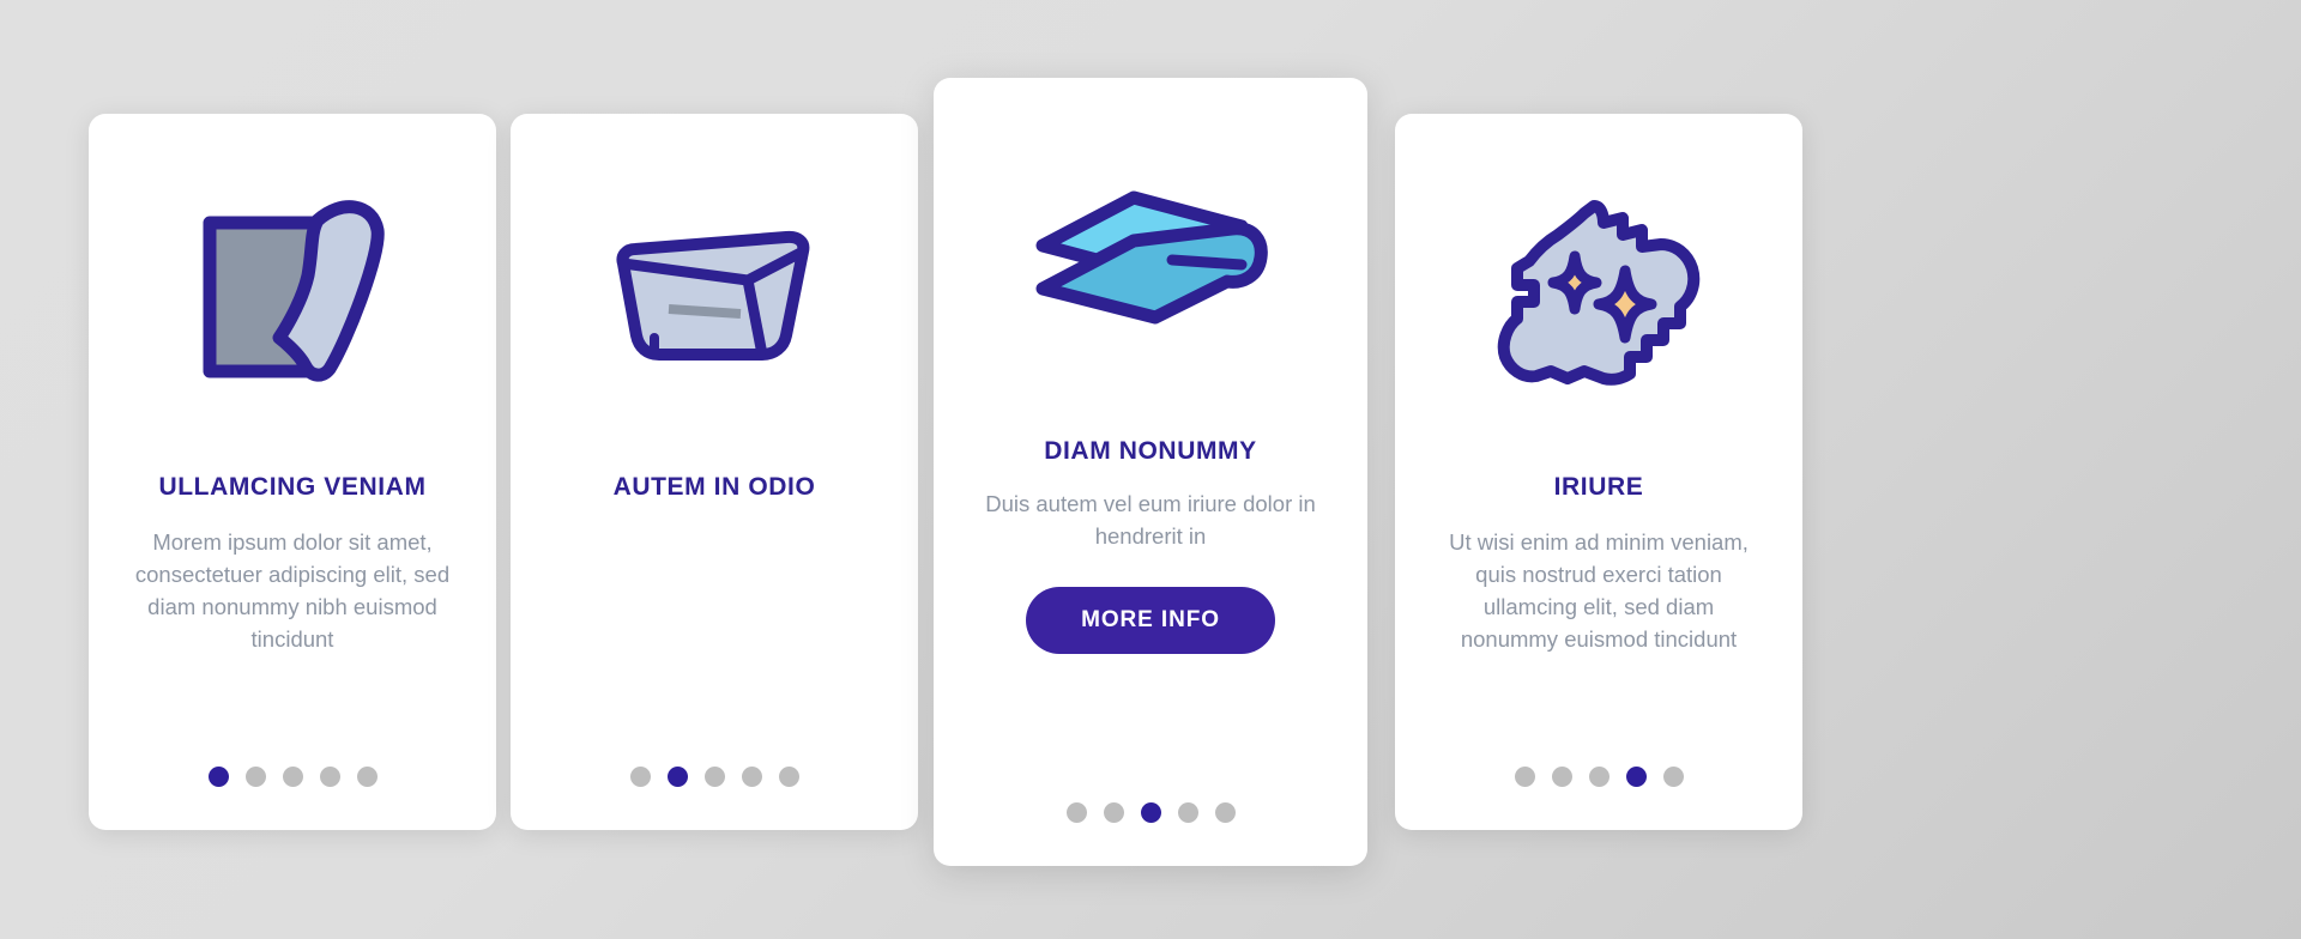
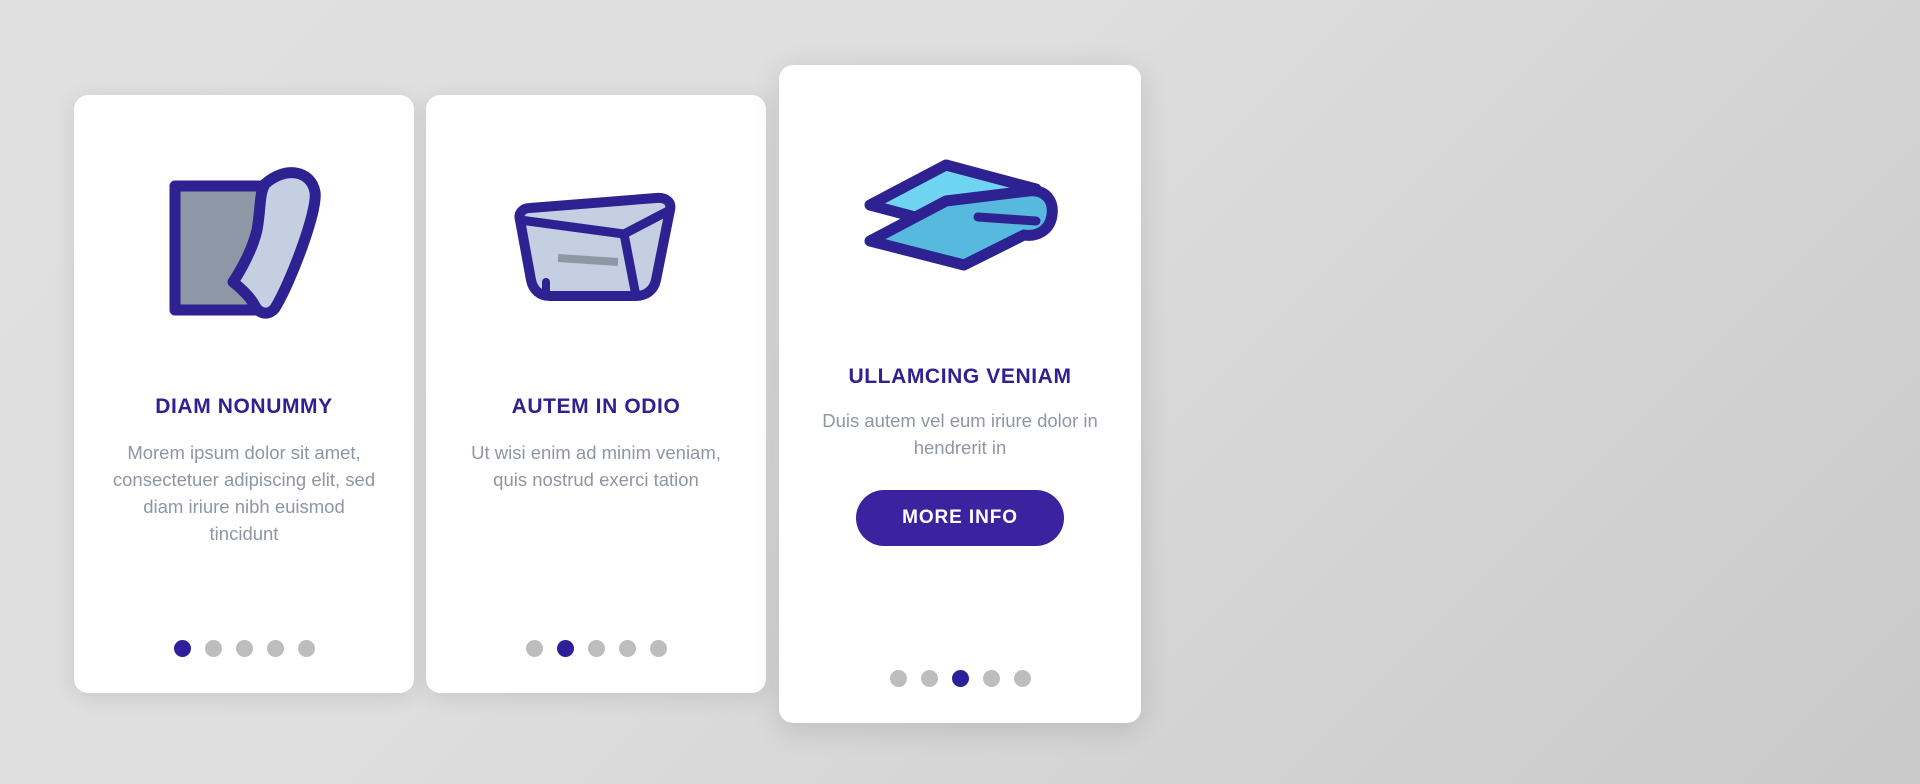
- ULLAMCING VENIAM
+ DIAM NONUMMY
- Morem ipsum dolor sit amet, consectetuer adipiscing elit, sed diam nonummy nibh euismod tincidunt
+ Morem ipsum dolor sit amet, consectetuer adipiscing elit, sed diam iriure nibh euismod tincidunt
  AUTEM IN ODIO
+ Ut wisi enim ad minim veniam, quis nostrud exerci tation
- DIAM NONUMMY
+ ULLAMCING VENIAM
  Duis autem vel eum iriure dolor in hendrerit in
  MORE INFO
- IRIURE
- Ut wisi enim ad minim veniam, quis nostrud exerci tation ullamcing elit, sed diam nonummy euismod tincidunt
